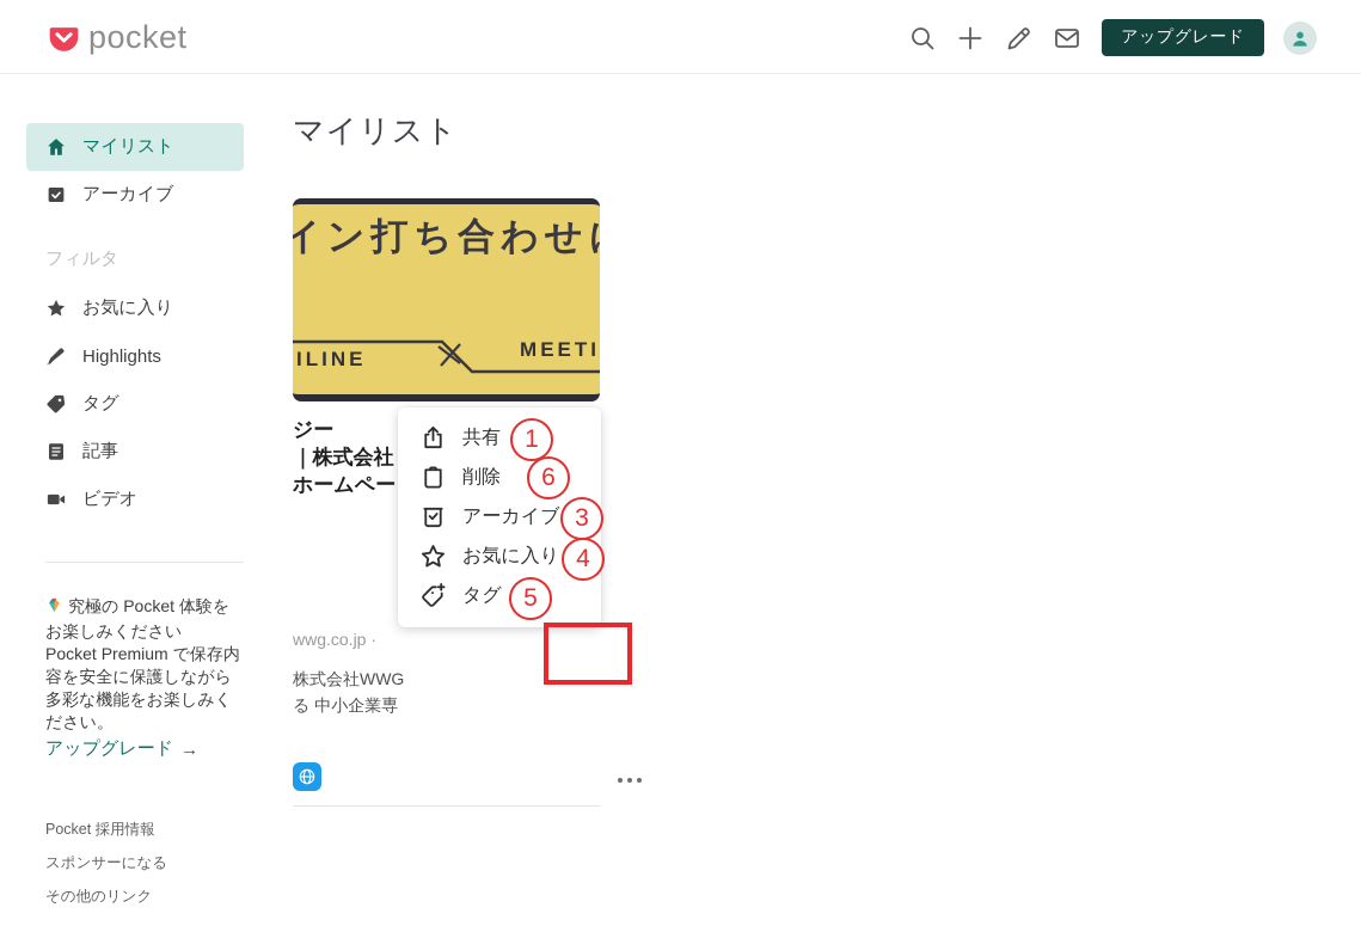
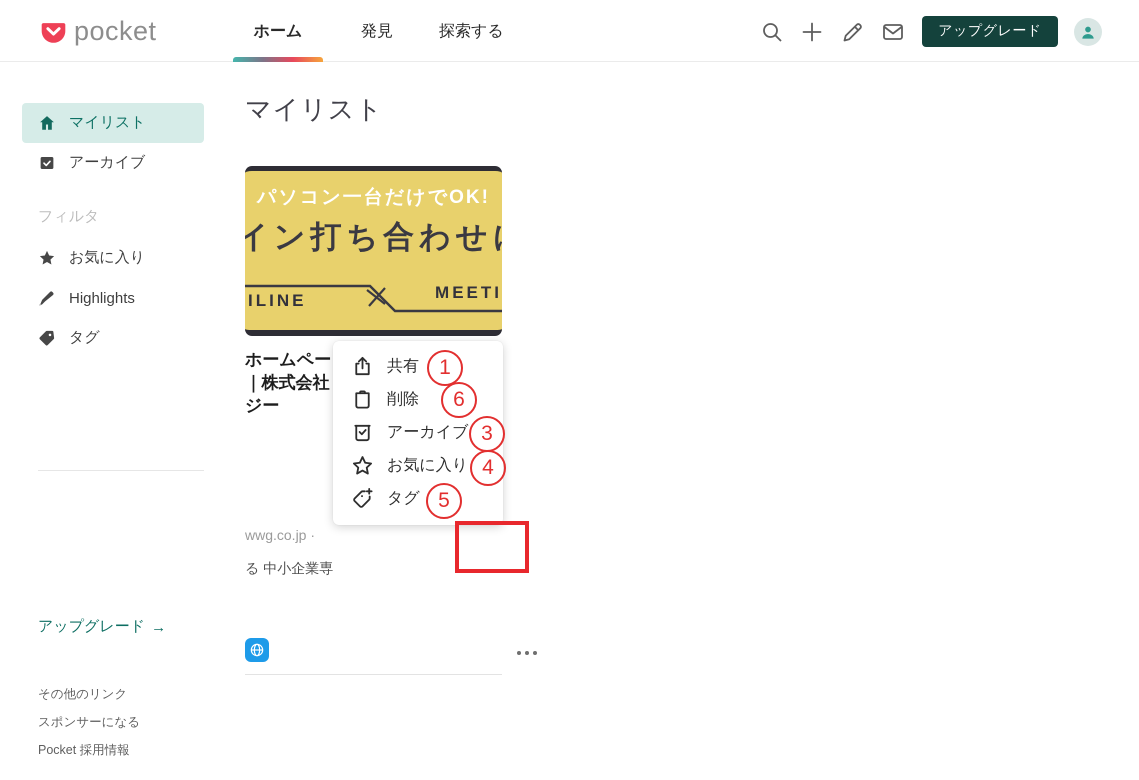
  pocket
+ ホーム
+ 発見
+ 探索する
  アップグレード
  マイリスト
  アーカイブ
  フィルタ
  お気に入り
  Highlights
  タグ
- 記事
- ビデオ
- 究極の Pocket 体験をお楽しみください
- Pocket Premium で保存内容を安全に保護しながら多彩な機能をお楽しみください。
  アップグレード
  →
- Pocket 採用情報
+ その他のリンク
  スポンサーになる
- その他のリンク
+ Pocket 採用情報
  マイリスト
+ パソコン一台だけでOK!
  イン打ち合わせ
  ILINE
  MEETI
- ジー
+ ホームペー
  ｜株式会社
- ホームペー
+ ジー
  wwg.co.jp ·
- 株式会社WWG
  る 中小企業専
  共有
  削除
  アーカイブ
  お気に入り
  タグ
  1
  6
  3
  4
  5
